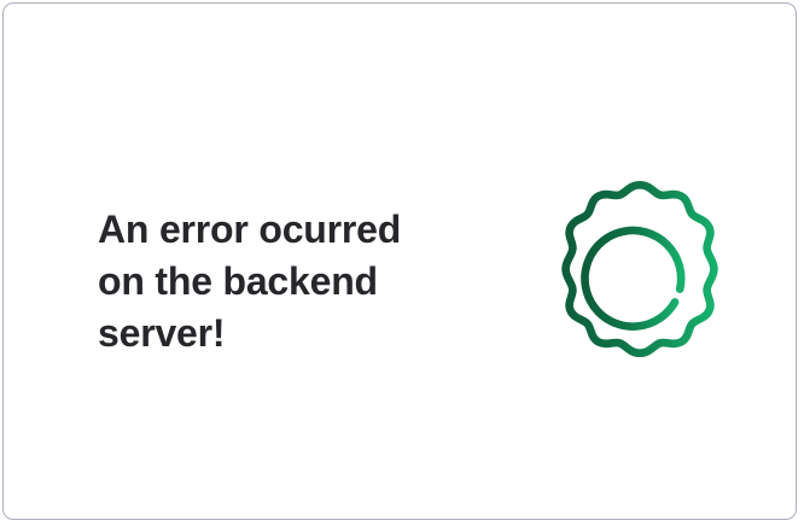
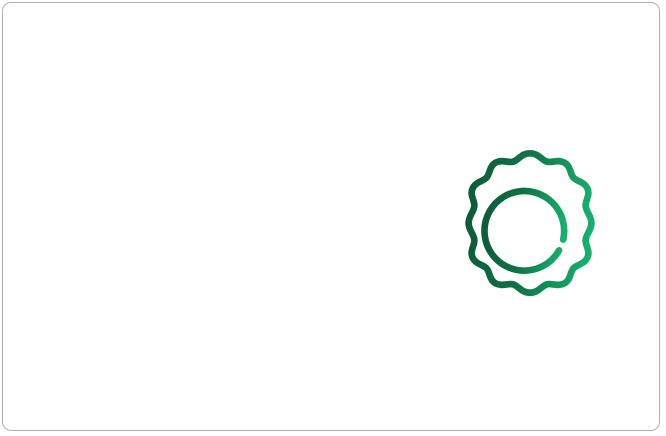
- An error ocurred on the backend server!
